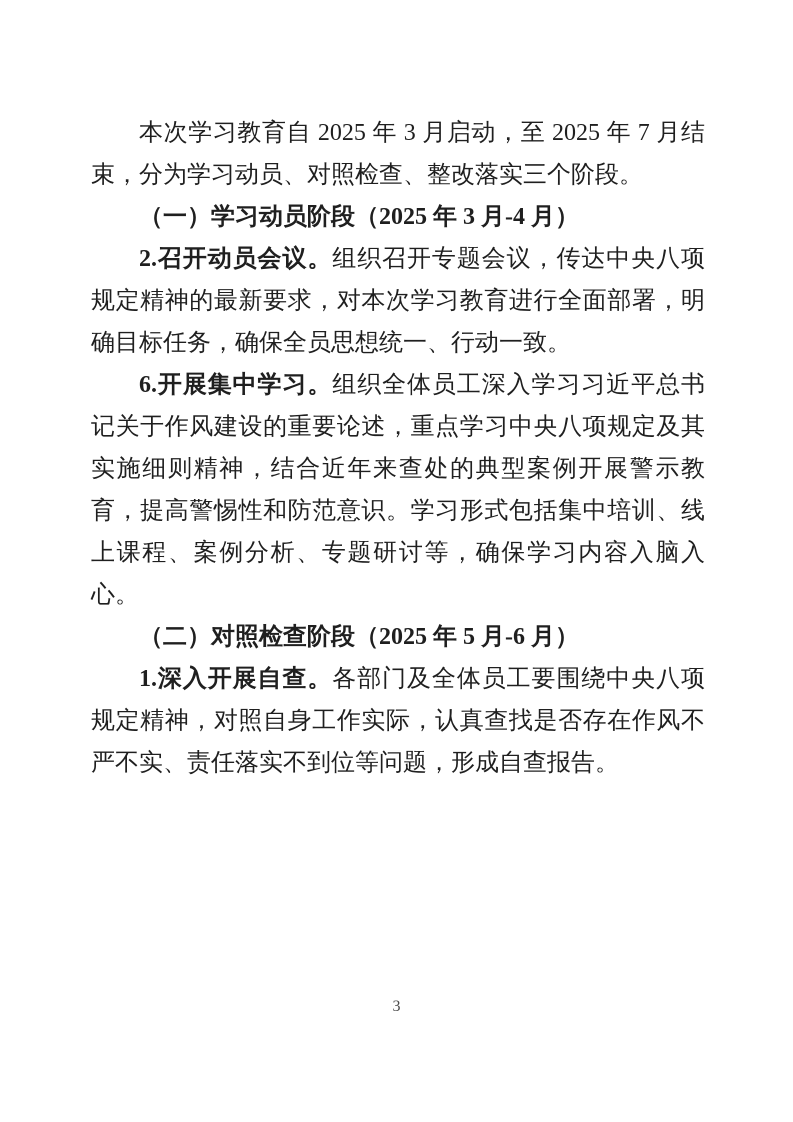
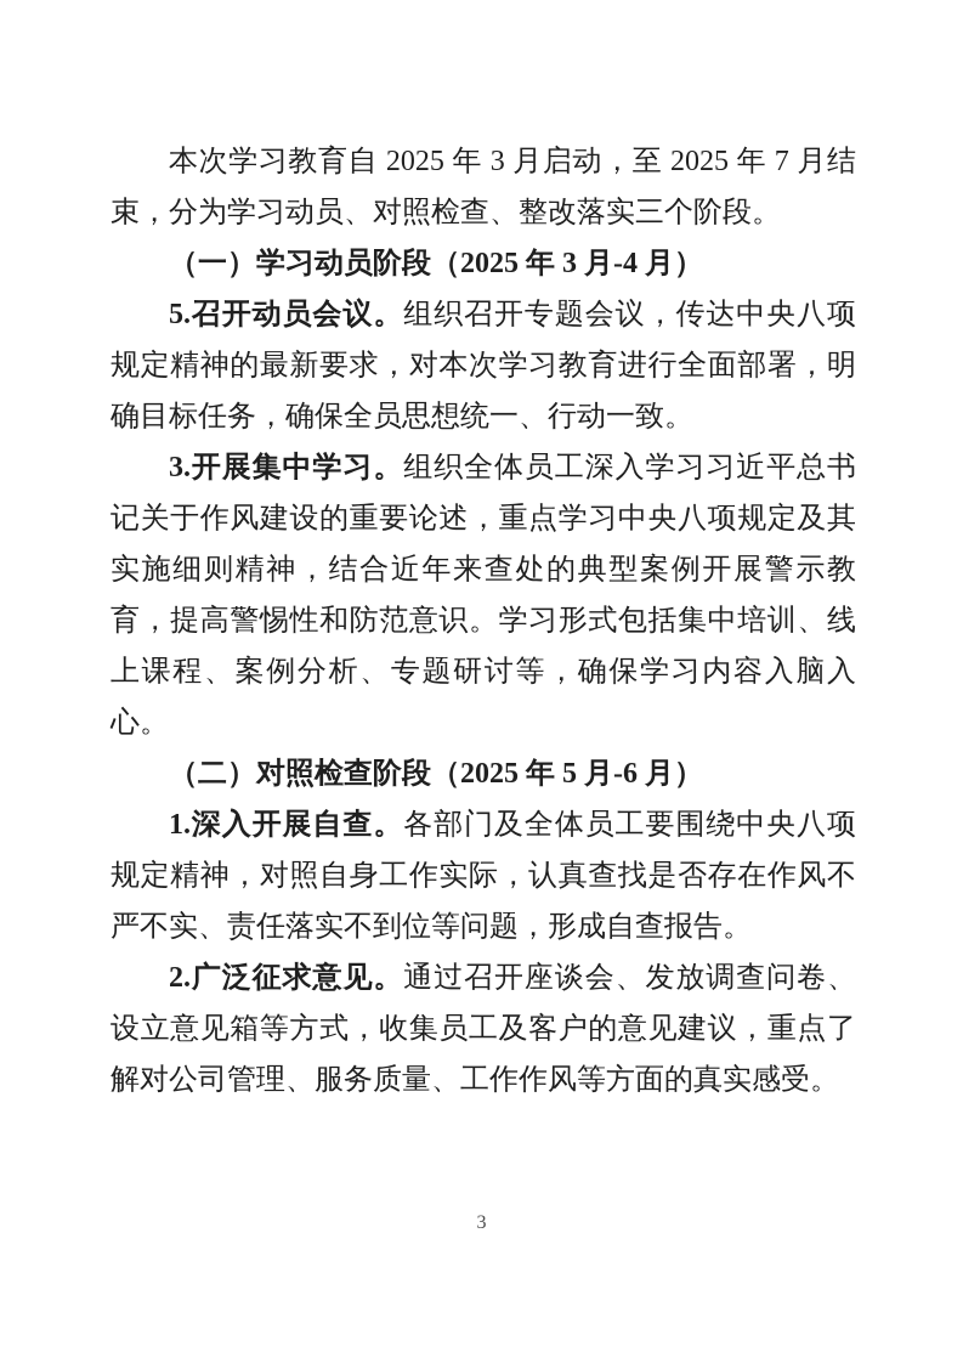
  本次学习教育自 2025 年 3 月启动，至 2025 年 7 月结束，分为学习动员、对照检查、整改落实三个阶段。
  （一）学习动员阶段（2025 年 3 月-4 月）
- 2.召开动员会议。组织召开专题会议，传达中央八项规定精神的最新要求，对本次学习教育进行全面部署，明确目标任务，确保全员思想统一、行动一致。
+ 5.召开动员会议。组织召开专题会议，传达中央八项规定精神的最新要求，对本次学习教育进行全面部署，明确目标任务，确保全员思想统一、行动一致。
- 6.开展集中学习。组织全体员工深入学习习近平总书记关于作风建设的重要论述，重点学习中央八项规定及其实施细则精神，结合近年来查处的典型案例开展警示教育，提高警惕性和防范意识。学习形式包括集中培训、线上课程、案例分析、专题研讨等，确保学习内容入脑入心。
+ 3.开展集中学习。组织全体员工深入学习习近平总书记关于作风建设的重要论述，重点学习中央八项规定及其实施细则精神，结合近年来查处的典型案例开展警示教育，提高警惕性和防范意识。学习形式包括集中培训、线上课程、案例分析、专题研讨等，确保学习内容入脑入心。
  （二）对照检查阶段（2025 年 5 月-6 月）
  1.深入开展自查。各部门及全体员工要围绕中央八项规定精神，对照自身工作实际，认真查找是否存在作风不严不实、责任落实不到位等问题，形成自查报告。
+ 2.广泛征求意见。通过召开座谈会、发放调查问卷、设立意见箱等方式，收集员工及客户的意见建议，重点了解对公司管理、服务质量、工作作风等方面的真实感受。
  3
